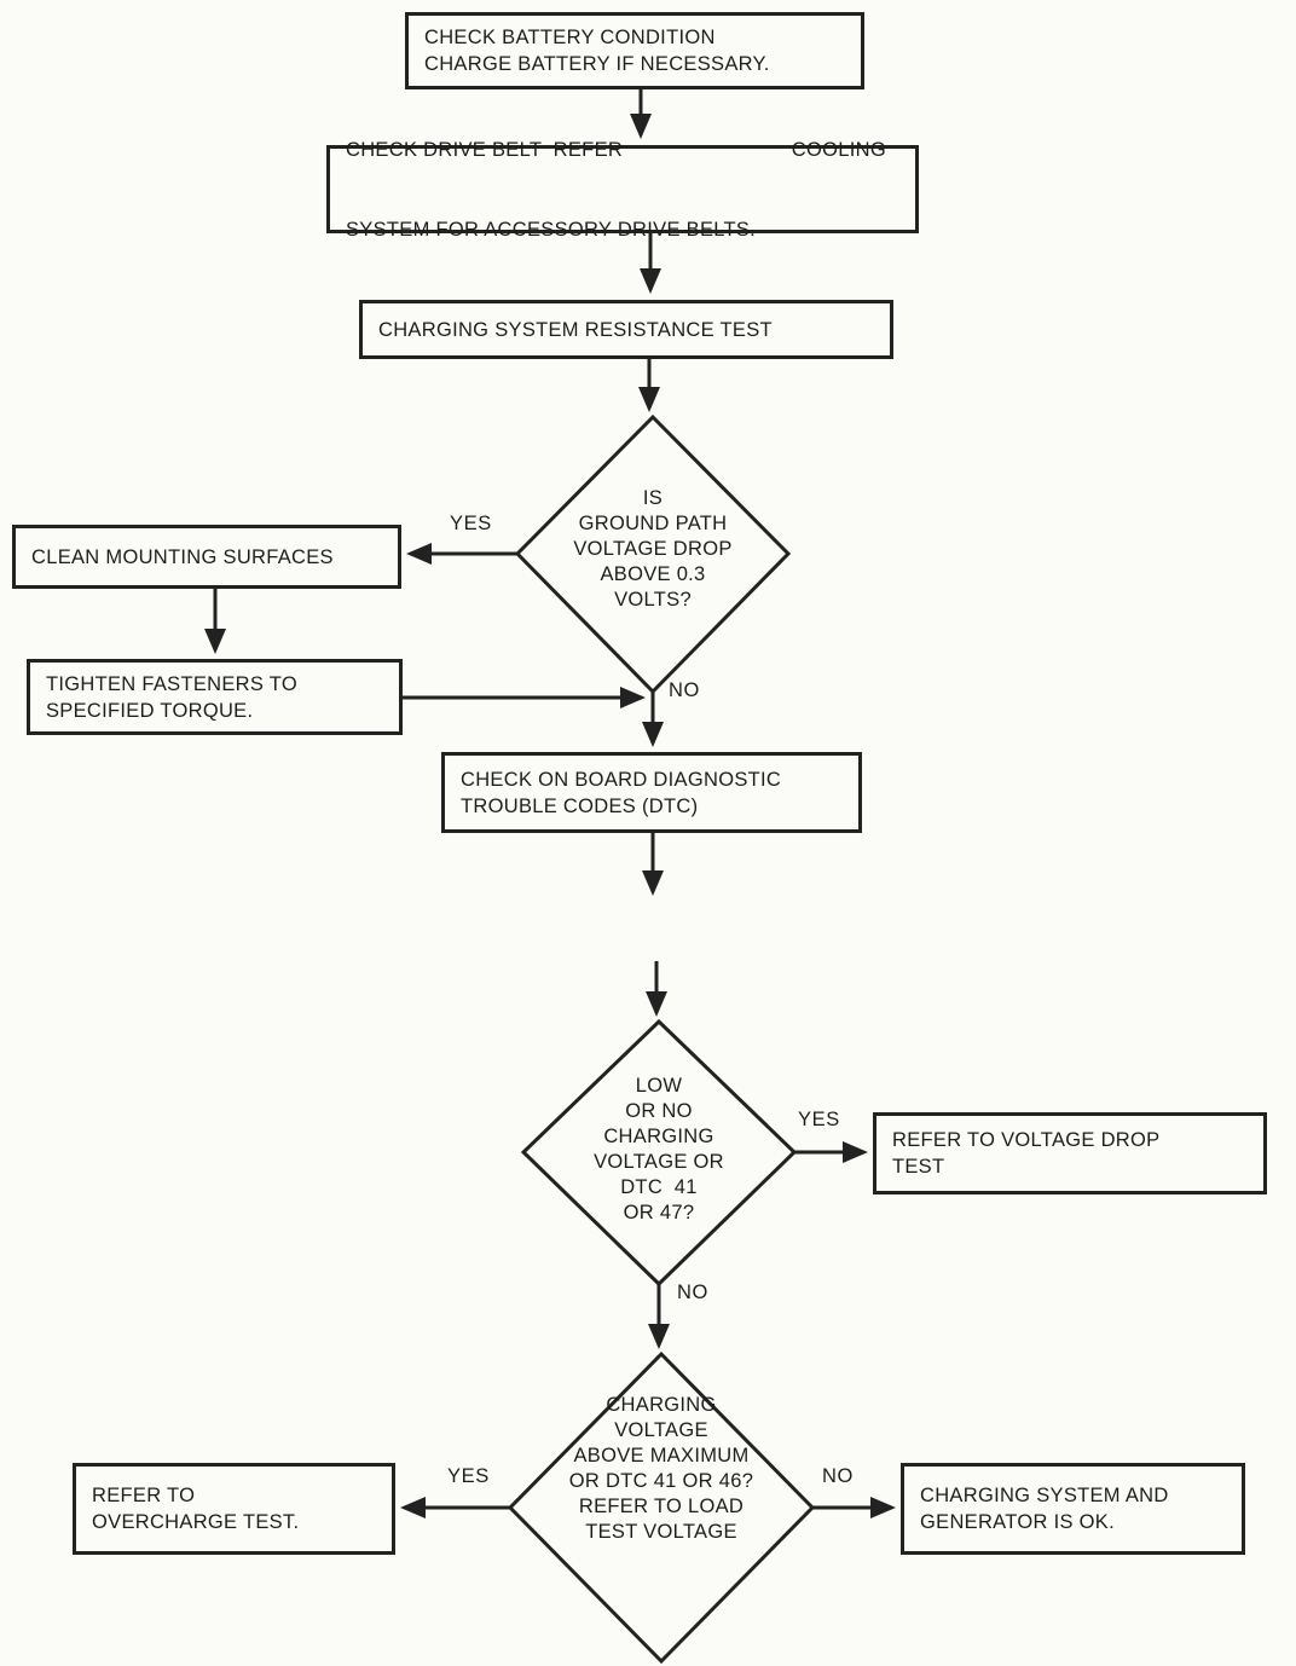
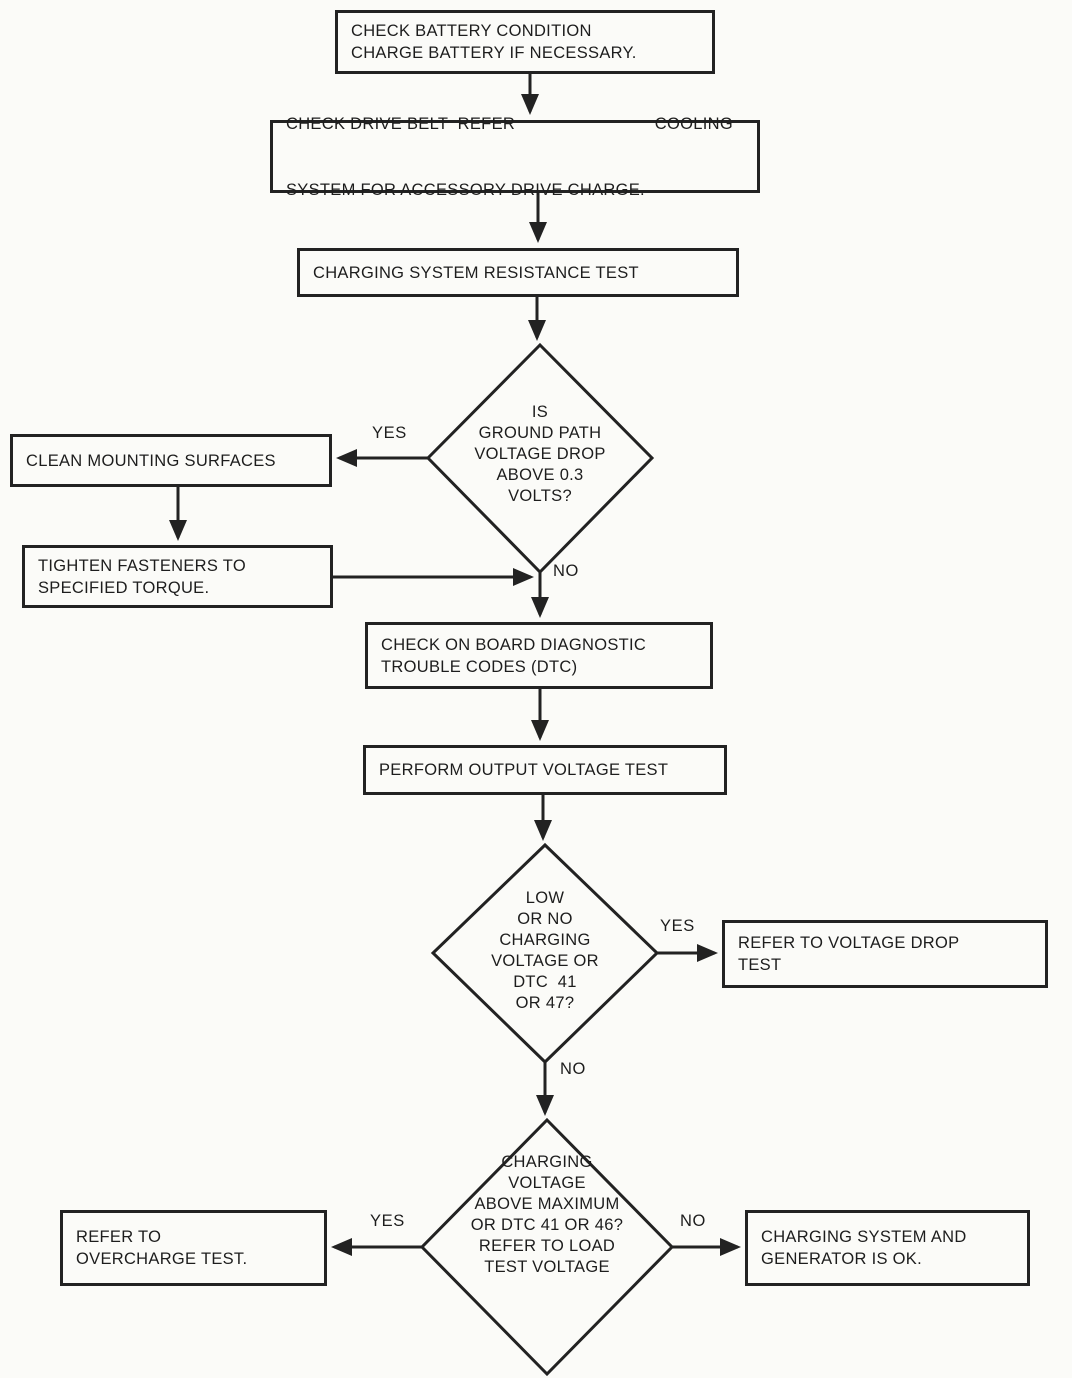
  CHECK BATTERY CONDITION
  CHARGE BATTERY IF NECESSARY.
  CHECK DRIVE BELT REFER
  COOLING
- SYSTEM FOR ACCESSORY DRIVE BELTS.
+ SYSTEM FOR ACCESSORY DRIVE CHARGE.
  CHARGING SYSTEM RESISTANCE TEST
  CLEAN MOUNTING SURFACES
  TIGHTEN FASTENERS TO
  SPECIFIED TORQUE.
  CHECK ON BOARD DIAGNOSTIC
  TROUBLE CODES (DTC)
+ PERFORM OUTPUT VOLTAGE TEST
  REFER TO VOLTAGE DROP
  TEST
  REFER TO
  OVERCHARGE TEST.
  CHARGING SYSTEM AND
  GENERATOR IS OK.
  IS
  GROUND PATH
  VOLTAGE DROP
  ABOVE 0.3
  VOLTS?
  LOW
  OR NO
  CHARGING
  VOLTAGE OR
  DTC 41
  OR 47?
  CHARGING
  VOLTAGE
  ABOVE MAXIMUM
  OR DTC 41 OR 46?
  REFER TO LOAD
  TEST VOLTAGE
  YES
  NO
  YES
  NO
  YES
  NO
